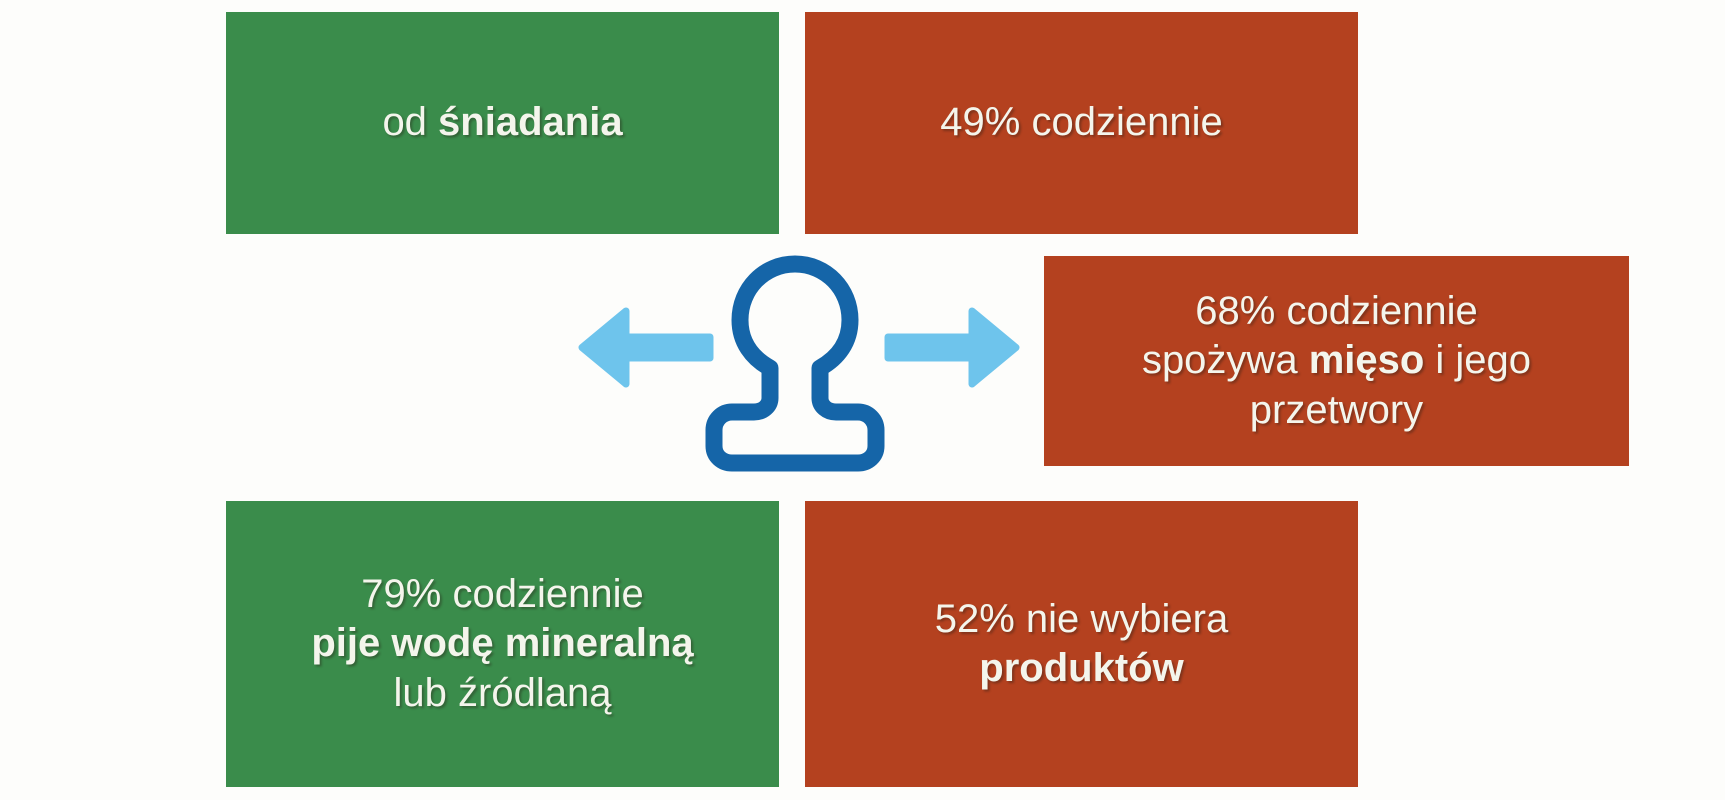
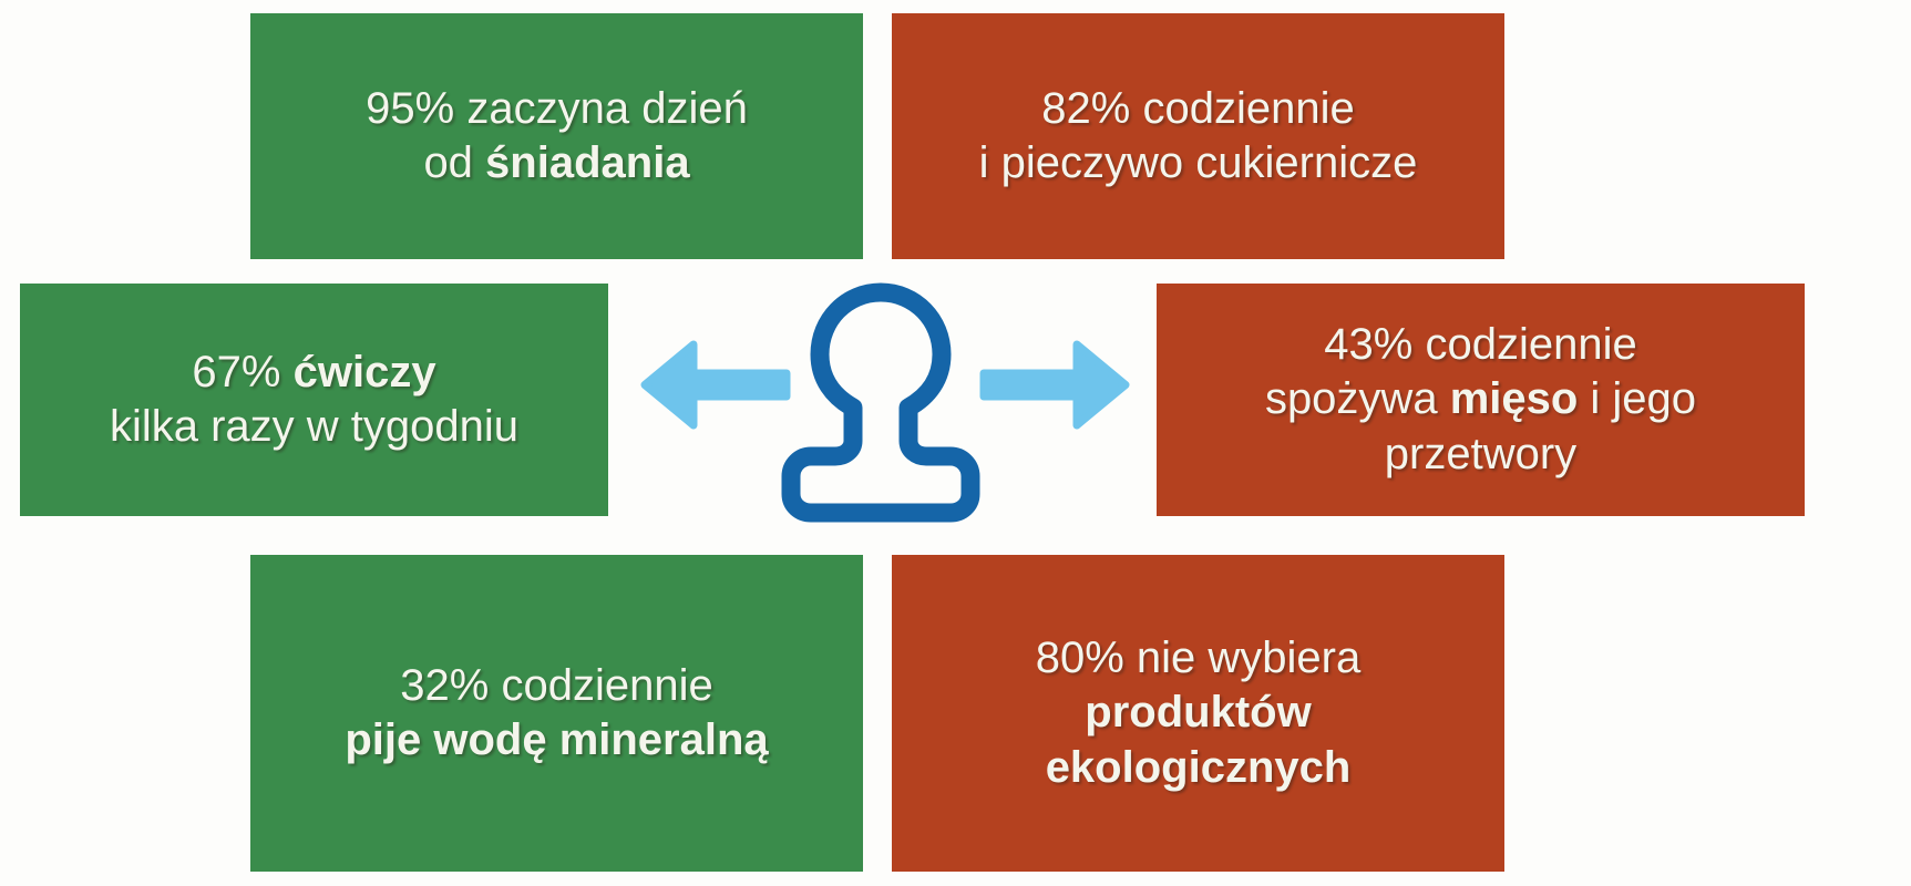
+ 95% zaczyna dzień
  od śniadania
- 49% codziennie
+ 82% codziennie
+ i pieczywo cukiernicze
+ 67% ćwiczy
+ kilka razy w tygodniu
- 68% codziennie
+ 43% codziennie
  spożywa mięso i jego
  przetwory
- 79% codziennie
+ 32% codziennie
  pije wodę mineralną
- lub źródlaną
- 52% nie wybiera
+ 80% nie wybiera
  produktów
+ ekologicznych
